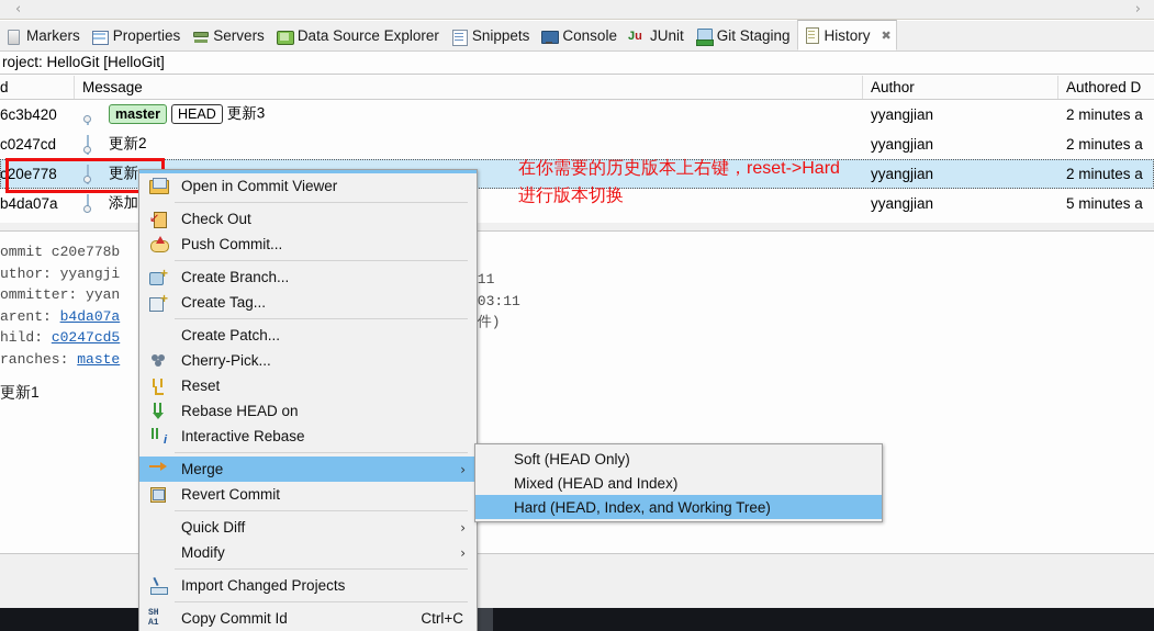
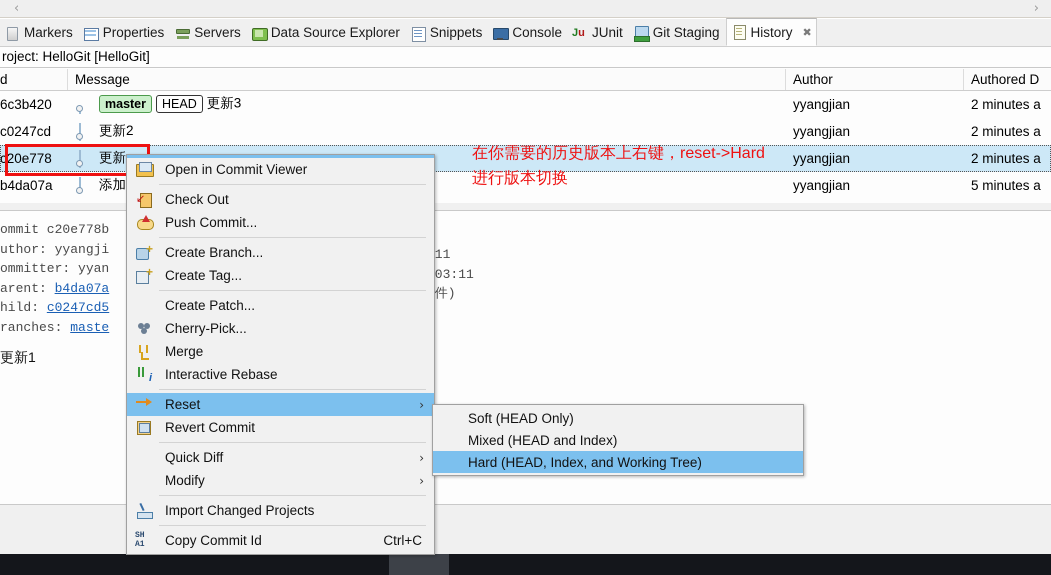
  ‹
  ›
  Markers
  Properties
  Servers
  Data Source Explorer
  Snippets
  Console
  Ju
  JUnit
  Git Staging
  History
  ✖
  roject: HelloGit [HelloGit]
  d
  Message
  Author
  Authored D
  6c3b420
  master HEAD 更新3
  yyangjian
  2 minutes a
  c0247cd
  更新2
  yyangjian
  2 minutes a
  c20e778
  更新
  yyangjian
  2 minutes a
  b4da07a
  添加
  yyangjian
  5 minutes a
  ommit c20e778b
  uthor: yyangji
  ommitter: yyan
  arent: b4da07a
  hild: c0247cd5
  ranches: maste
  更新1
  在你需要的历史版本上右键，reset->Hard
  进行版本切换
  Open in Commit Viewer
  Check Out
  Push Commit...
  Create Branch...
  Create Tag...
  Create Patch...
  Cherry-Pick...
- Reset
+ Merge
- Rebase HEAD on
  Interactive Rebase
- Merge
+ Reset
  ›
  Revert Commit
  Quick Diff
  ›
  Modify
  ›
  Import Changed Projects
  SH
  A1
  Copy Commit Id
  Ctrl+C
  Soft (HEAD Only)
  Mixed (HEAD and Index)
  Hard (HEAD, Index, and Working Tree)
